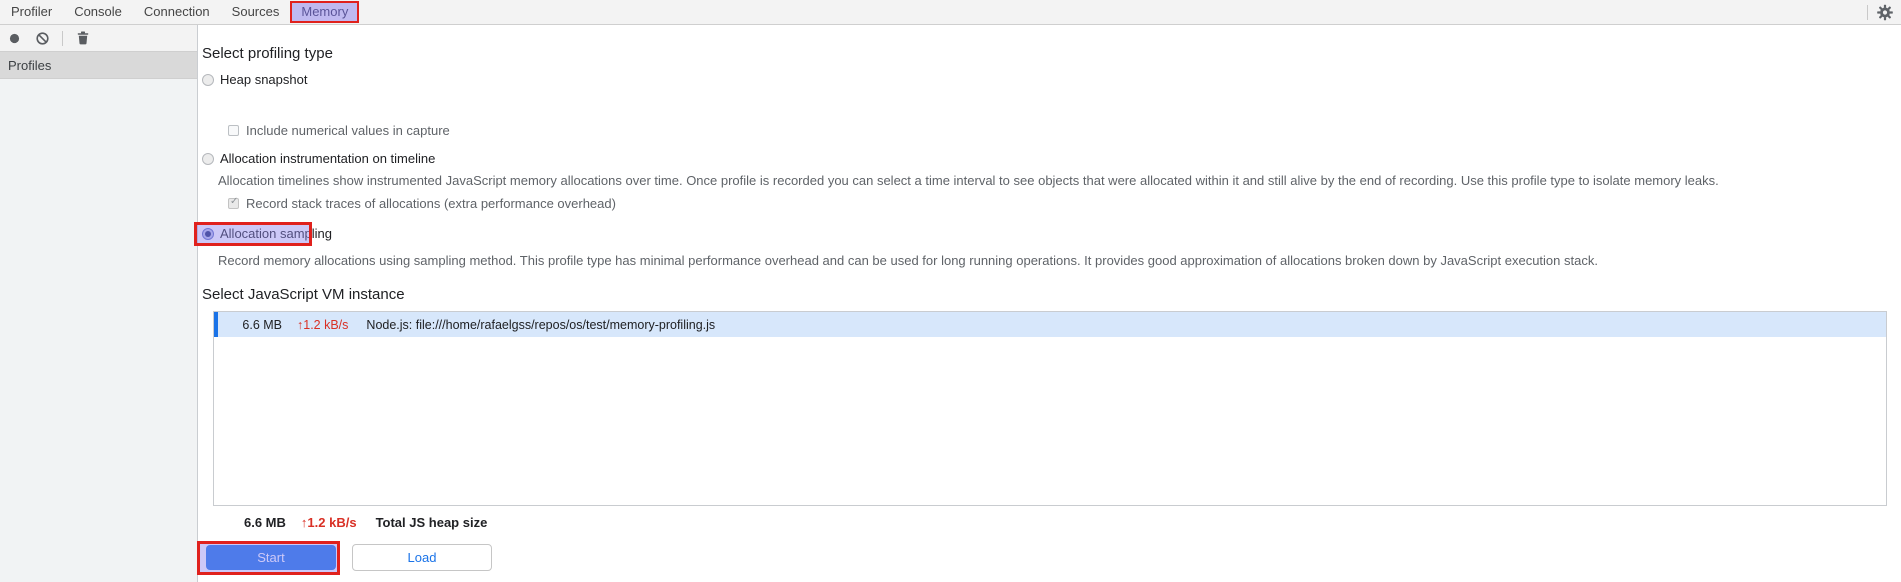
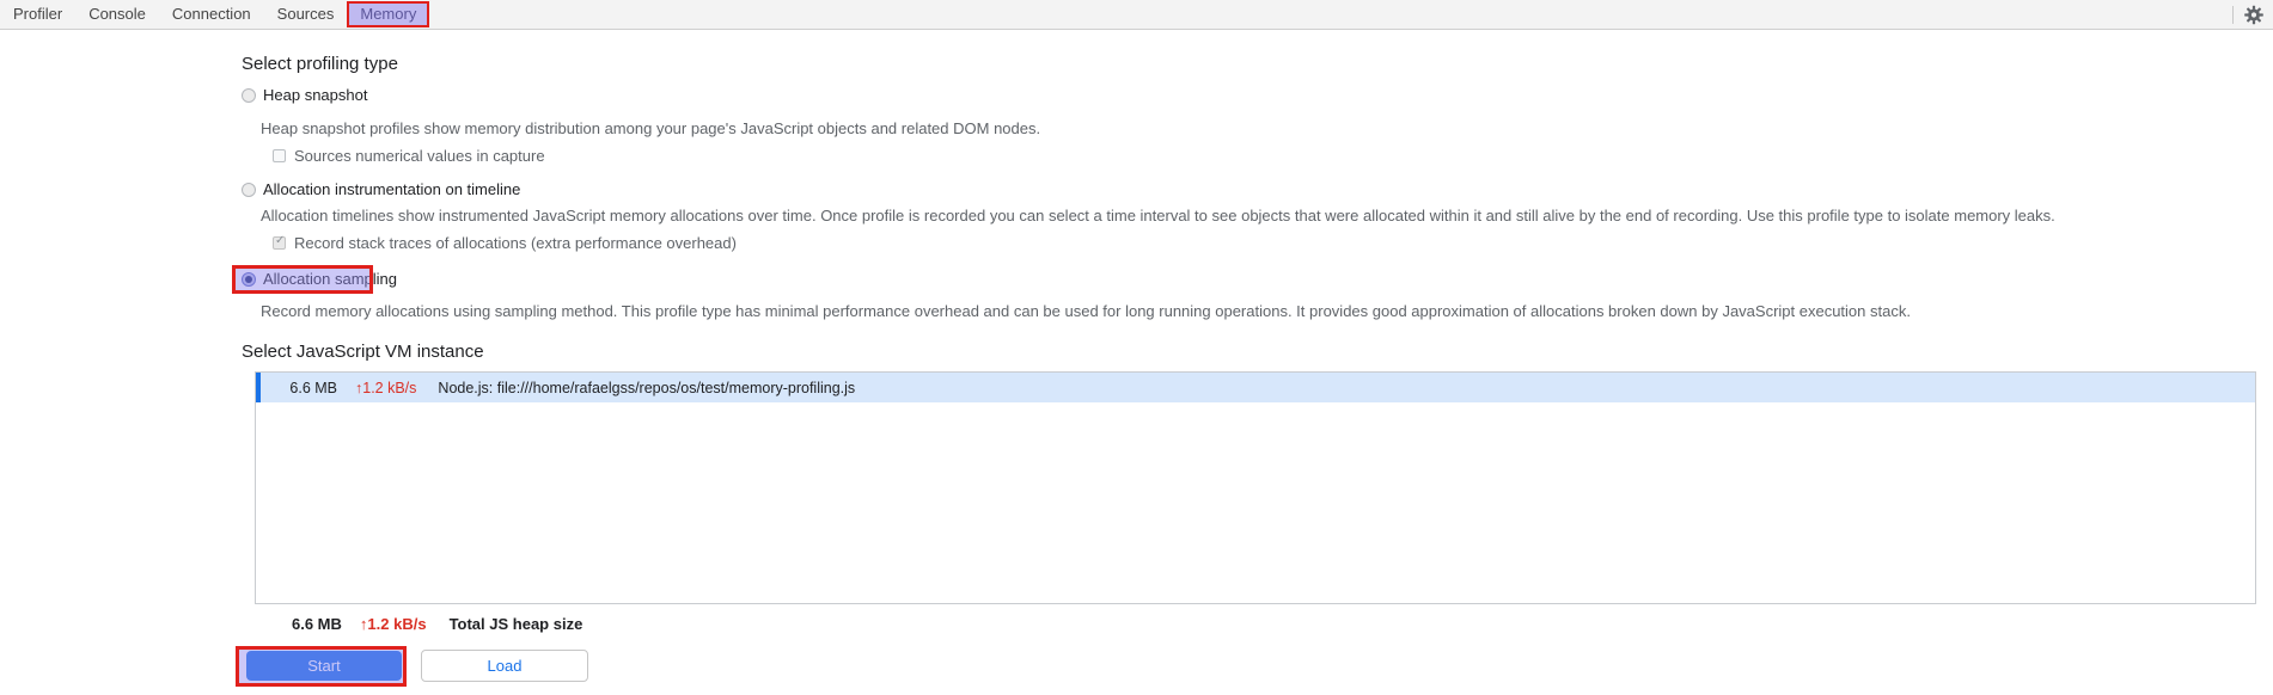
  Profiler
  Console
  Connection
  Sources
  Memory
- Profiles
  Select profiling type
  Heap snapshot
+ Heap snapshot profiles show memory distribution among your page's JavaScript objects and related DOM nodes.
- Include numerical values in capture
+ Sources numerical values in capture
  Allocation instrumentation on timeline
  Allocation timelines show instrumented JavaScript memory allocations over time. Once profile is recorded you can select a time interval to see objects that were allocated within it and still alive by the end of recording. Use this profile type to isolate memory leaks.
  Record stack traces of allocations (extra performance overhead)
  Allocation sampling
  Record memory allocations using sampling method. This profile type has minimal performance overhead and can be used for long running operations. It provides good approximation of allocations broken down by JavaScript execution stack.
  Select JavaScript VM instance
  6.6 MB
  ↑1.2 kB/s
  Node.js: file:///home/rafaelgss/repos/os/test/memory-profiling.js
  6.6 MB
  ↑1.2 kB/s
  Total JS heap size
  Start
  Load
